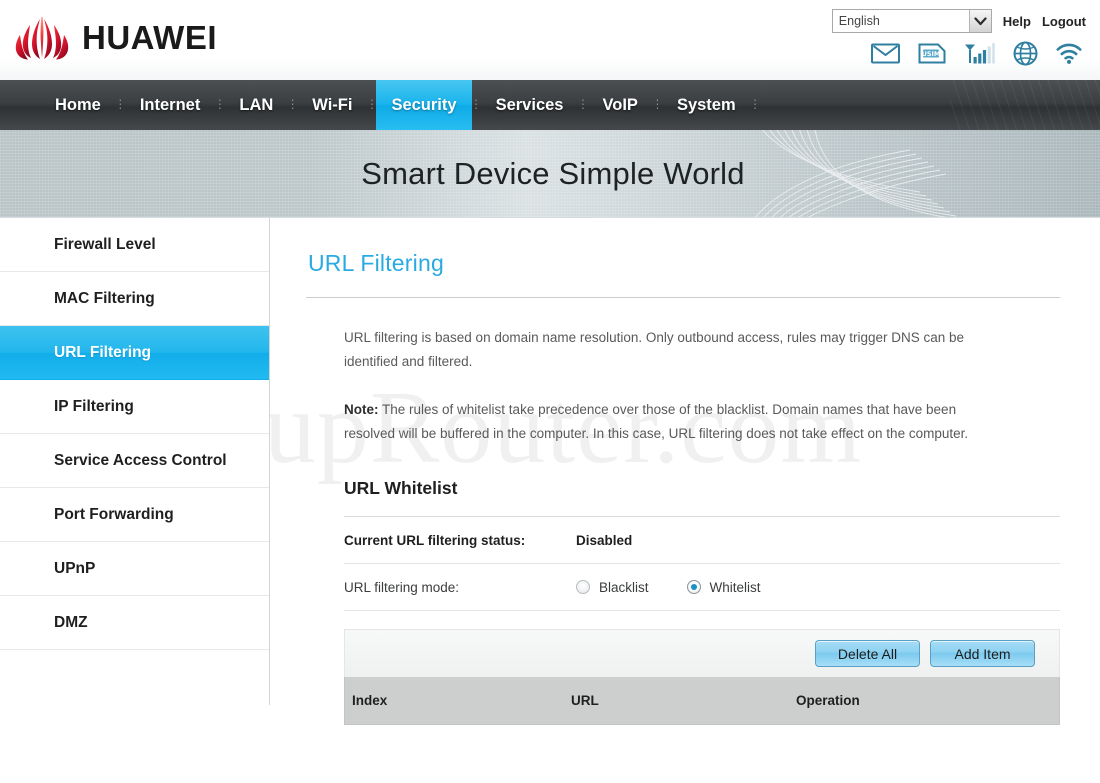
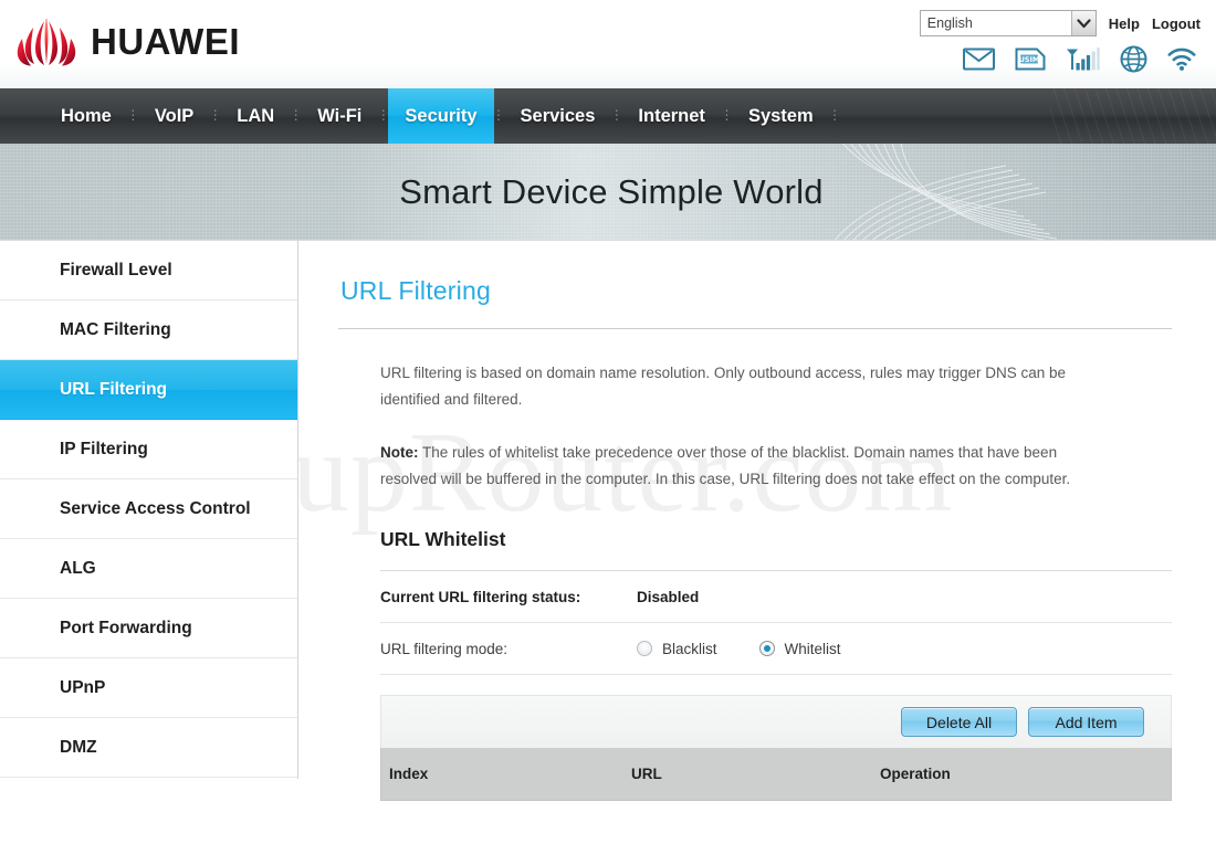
  HUAWEI
  English
  Help
  Logout
  USIM
  Home
  ⋮
- Internet
+ VoIP
  ⋮
  LAN
  ⋮
  Wi-Fi
  ⋮
  Security
  ⋮
  Services
  ⋮
- VoIP
+ Internet
  ⋮
  System
  ⋮
  Smart Device Simple World
  upRouter.com
  Firewall Level
  MAC Filtering
  URL Filtering
  IP Filtering
  Service Access Control
+ ALG
  Port Forwarding
  UPnP
  DMZ
  URL Filtering
  URL filtering is based on domain name resolution. Only outbound access, rules may trigger DNS can be identified and filtered.
  Note: The rules of whitelist take precedence over those of the blacklist. Domain names that have been resolved will be buffered in the computer. In this case, URL filtering does not take effect on the computer.
  URL Whitelist
  Current URL filtering status:
  Disabled
  URL filtering mode:
  Blacklist
  Whitelist
  Delete All
  Add Item
  Index
  URL
  Operation
